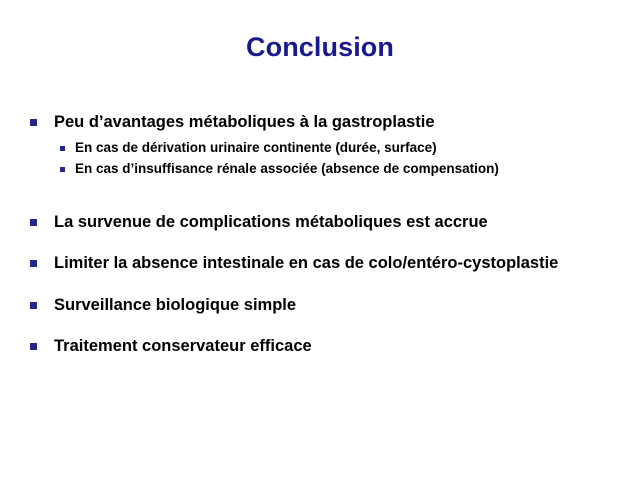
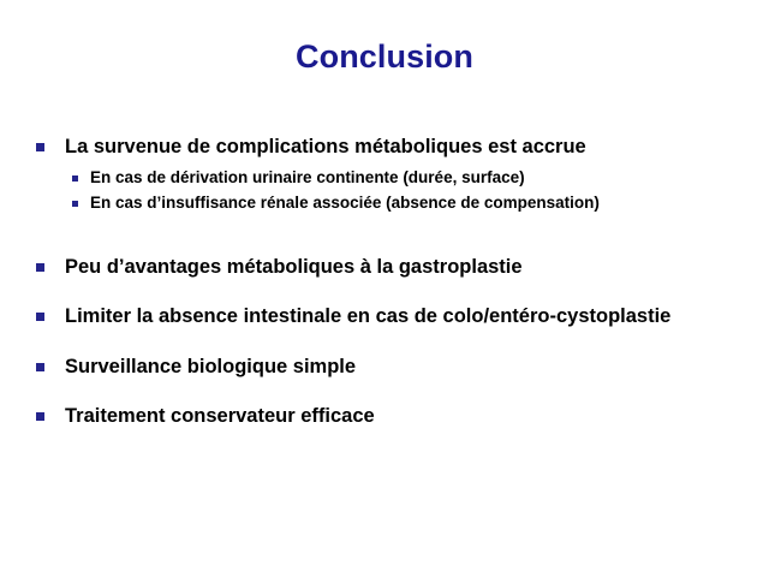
  Conclusion
- Peu d’avantages métaboliques à la gastroplastie
+ La survenue de complications métaboliques est accrue
  En cas de dérivation urinaire continente (durée, surface)
  En cas d’insuffisance rénale associée (absence de compensation)
- La survenue de complications métaboliques est accrue
+ Peu d’avantages métaboliques à la gastroplastie
  Limiter la absence intestinale en cas de colo/entéro-cystoplastie
  Surveillance biologique simple
  Traitement conservateur efficace
